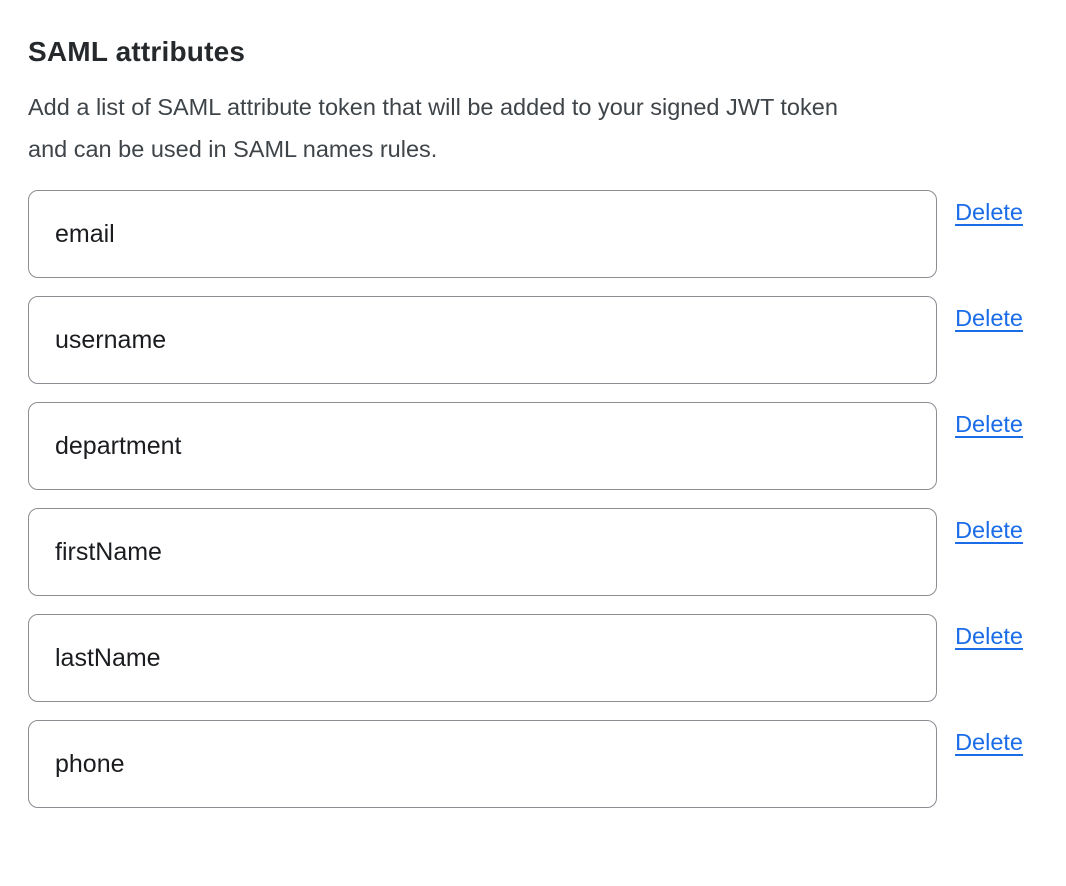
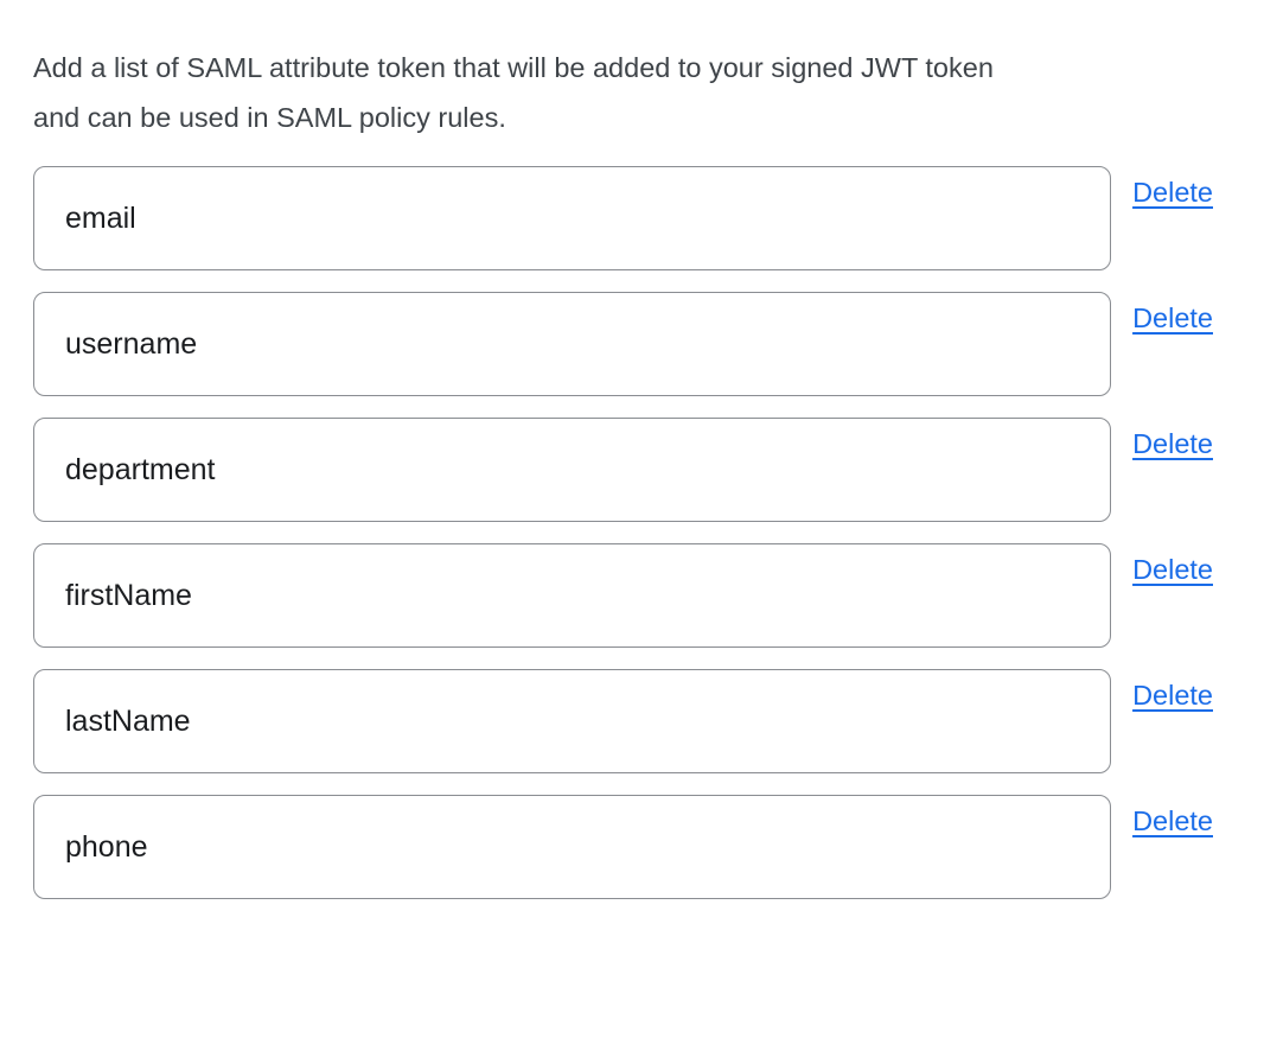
- SAML attributes
  Add a list of SAML attribute token that will be added to your signed JWT token
- and can be used in SAML names rules.
+ and can be used in SAML policy rules.
  email
  Delete
  username
  Delete
  department
  Delete
  firstName
  Delete
  lastName
  Delete
  phone
  Delete
